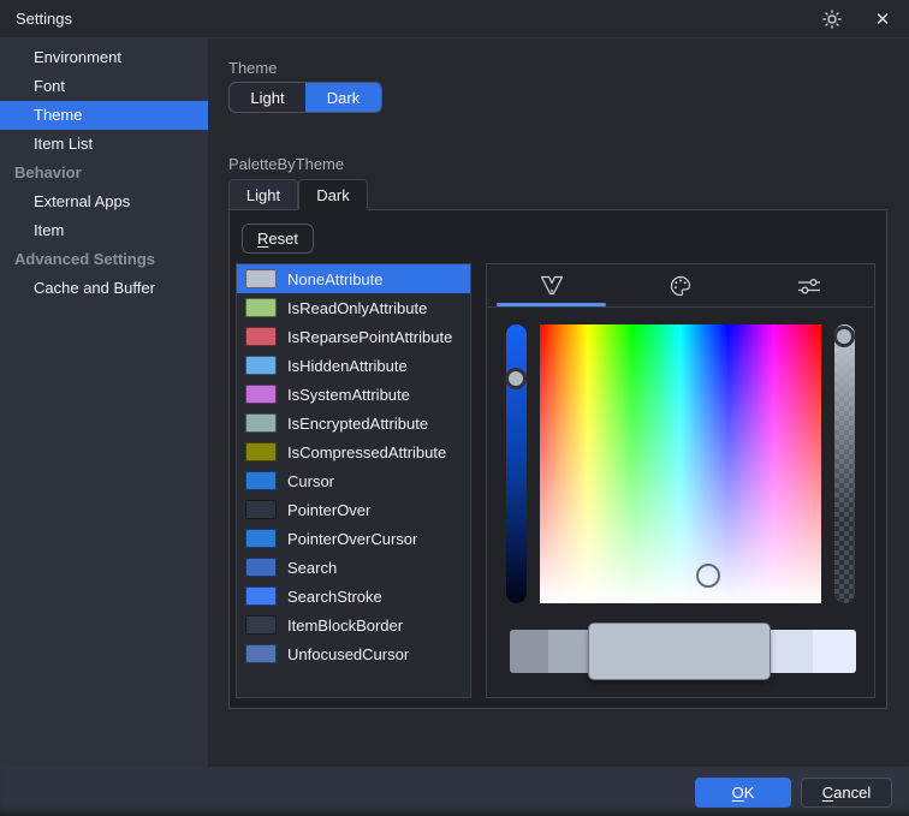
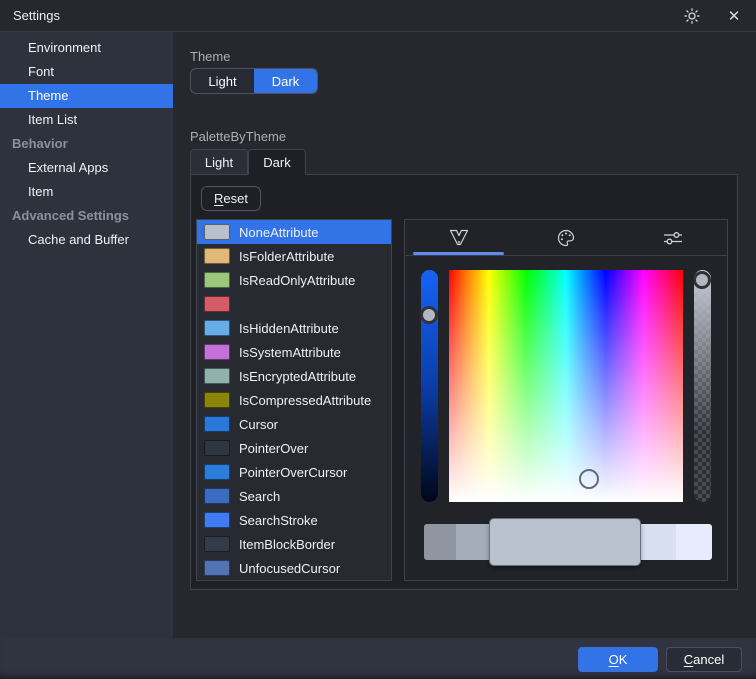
  Settings
  ✕
  Environment
  Font
  Theme
  Item List
  Behavior
  External Apps
  Item
  Advanced Settings
  Cache and Buffer
  Theme
  Light
  Dark
  PaletteByTheme
  Light
  Dark
  Reset
  NoneAttribute
+ IsFolderAttribute
  IsReadOnlyAttribute
- IsReparsePointAttribute
  IsHiddenAttribute
  IsSystemAttribute
  IsEncryptedAttribute
  IsCompressedAttribute
  Cursor
  PointerOver
  PointerOverCursor
  Search
  SearchStroke
  ItemBlockBorder
  UnfocusedCursor
  OK
  Cancel
